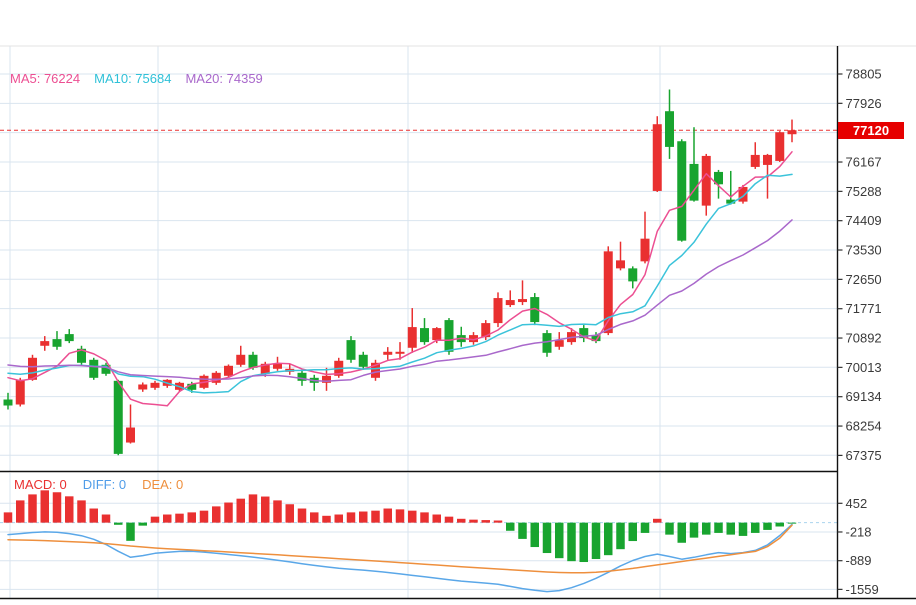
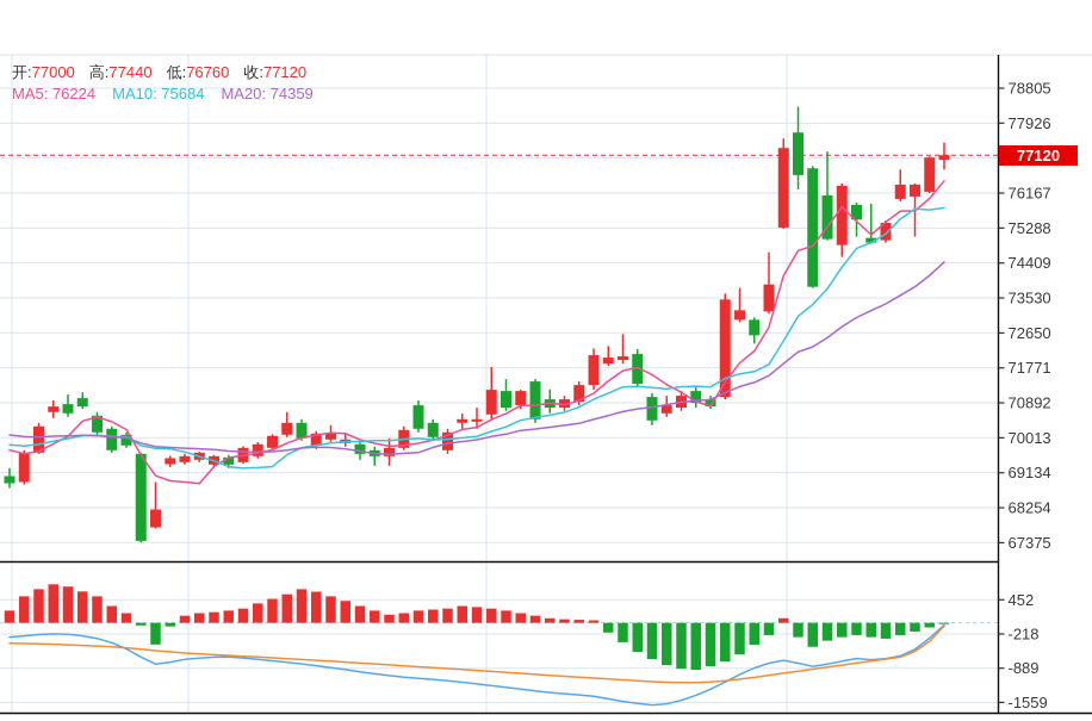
  78805
  77926
  76167
  75288
  74409
  73530
  72650
  71771
  70892
  70013
  69134
  68254
  67375
  452
  -218
  -889
  -1559
+ 开:77000 高:77440 低:76760 收:77120
  MA5: 76224 MA10: 75684 MA20: 74359
- MACD: 0 DIFF: 0 DEA: 0
  77120
